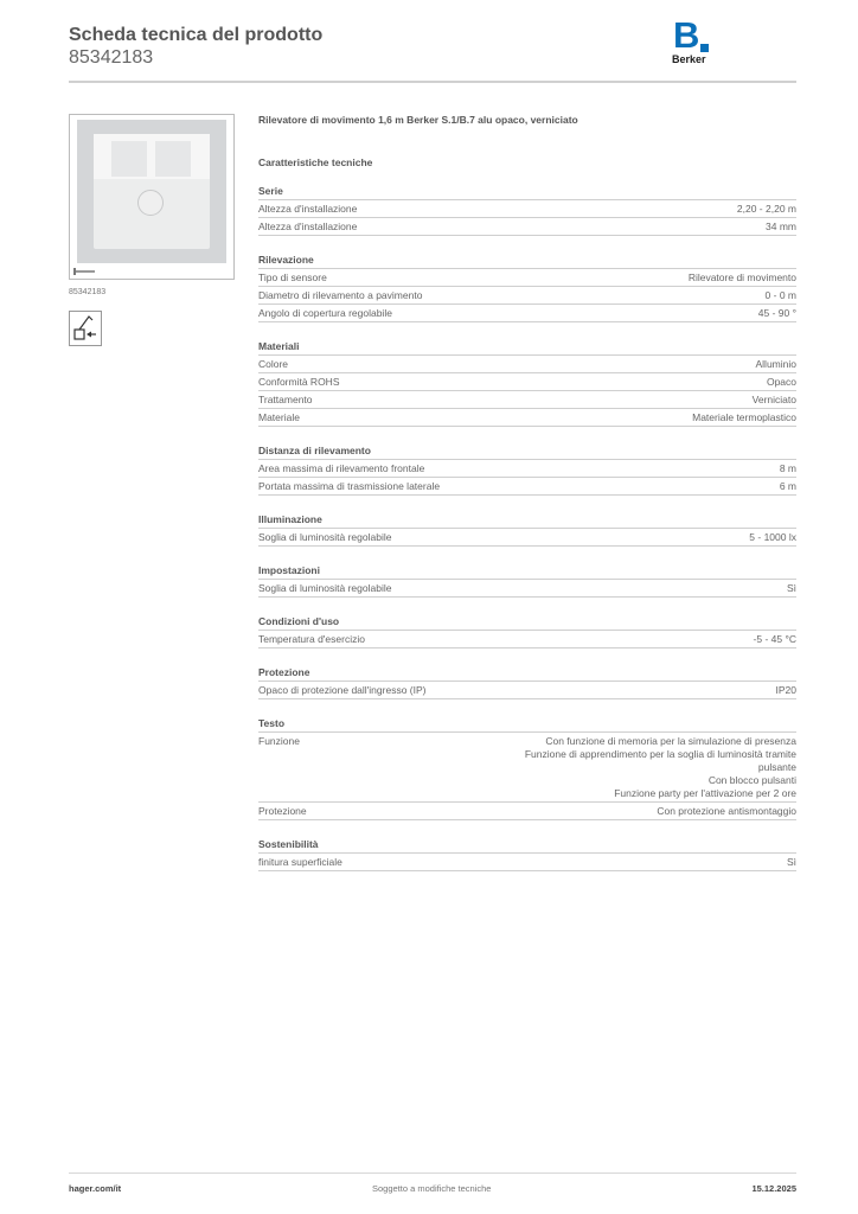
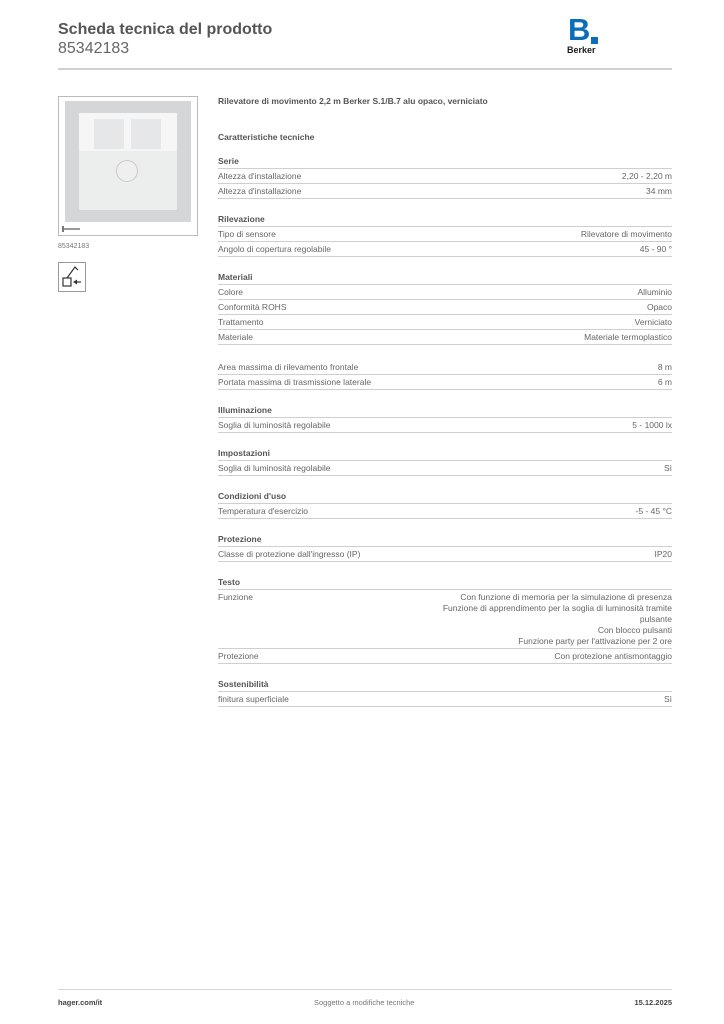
  Scheda tecnica del prodotto
  85342183
  B
  Berker
- Rilevatore di movimento 1,6 m Berker S.1/B.7 alu opaco, verniciato
+ Rilevatore di movimento 2,2 m Berker S.1/B.7 alu opaco, verniciato
  Caratteristiche tecniche
  Serie
  Altezza d'installazione
  2,20 - 2,20 m
  Altezza d'installazione
  34 mm
  Rilevazione
  Tipo di sensore
  Rilevatore di movimento
- Diametro di rilevamento a pavimento
- 0 - 0 m
  Angolo di copertura regolabile
  45 - 90 °
  Materiali
  Colore
  Alluminio
  Conformità ROHS
  Opaco
  Trattamento
  Verniciato
  Materiale
  Materiale termoplastico
- Distanza di rilevamento
  Area massima di rilevamento frontale
  8 m
  Portata massima di trasmissione laterale
  6 m
  Illuminazione
  Soglia di luminosità regolabile
  5 - 1000 lx
  Impostazioni
  Soglia di luminosità regolabile
  Sì
  Condizioni d'uso
  Temperatura d'esercizio
  -5 - 45 °C
  Protezione
- Opaco di protezione dall'ingresso (IP)
+ Classe di protezione dall'ingresso (IP)
  IP20
  Testo
  Funzione
  Con funzione di memoria per la simulazione di presenza
  Funzione di apprendimento per la soglia di luminosità tramite
  pulsante
  Con blocco pulsanti
  Funzione party per l'attivazione per 2 ore
  Protezione
  Con protezione antismontaggio
  Sostenibilità
  finitura superficiale
  Sì
  hager.com/it
  Soggetto a modifiche tecniche
  15.12.2025
